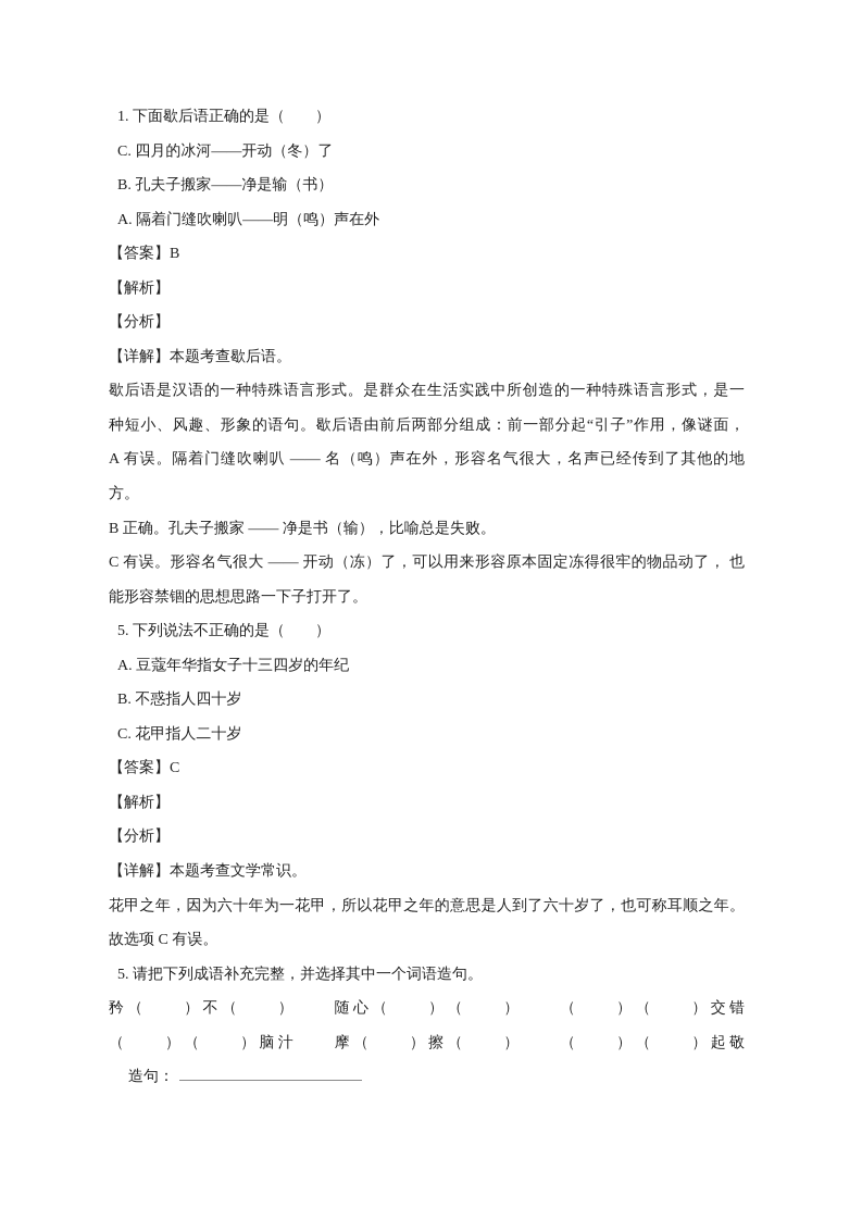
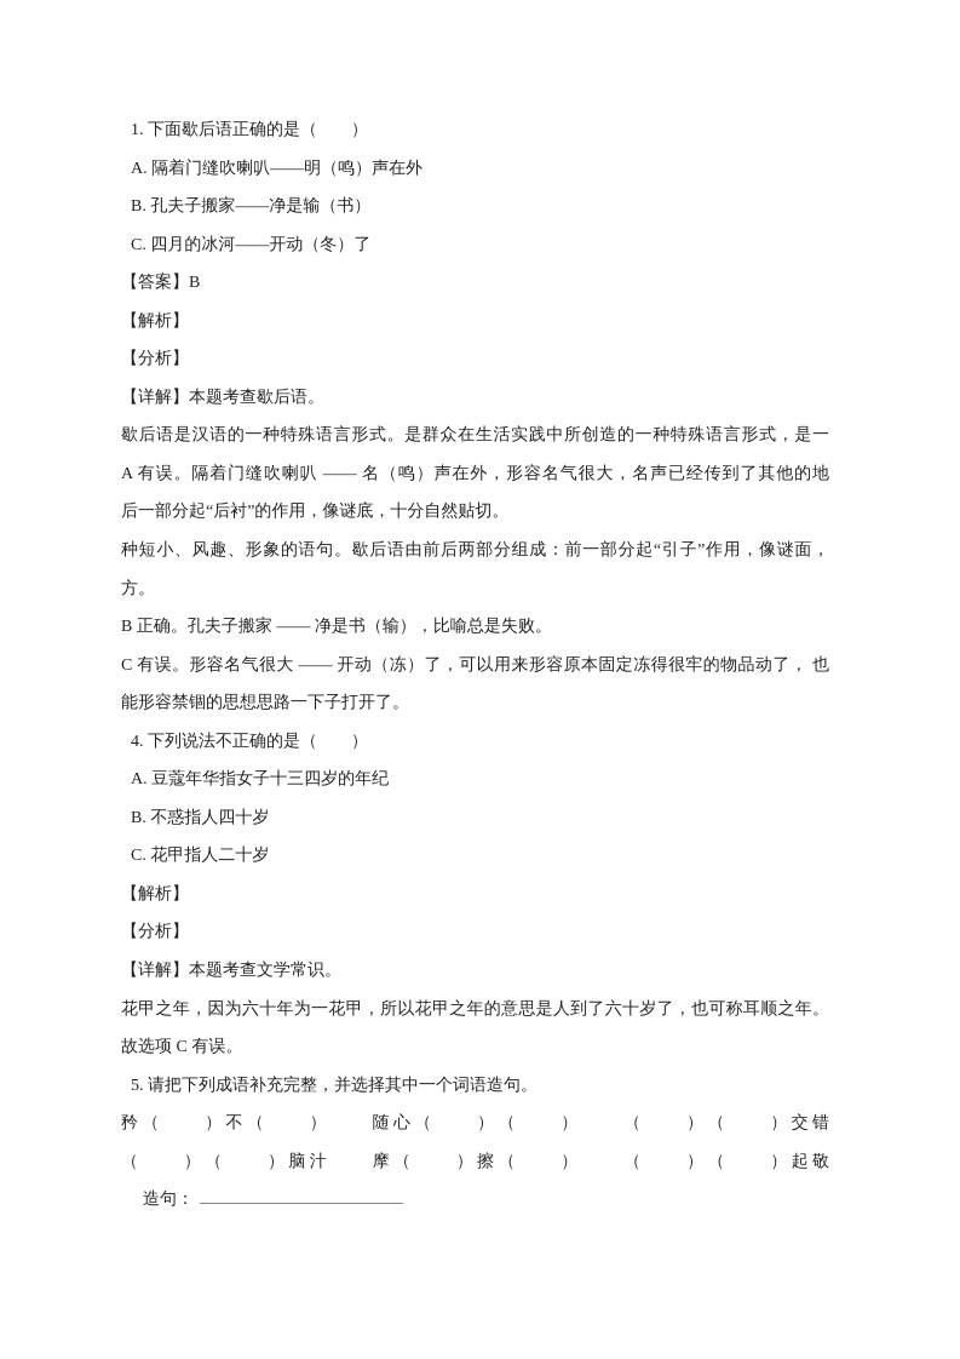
  1. 下面歇后语正确的是（ ）
- C. 四月的冰河——开动（冬）了
+ A. 隔着门缝吹喇叭——明（鸣）声在外
  B. 孔夫子搬家——净是输（书）
- A. 隔着门缝吹喇叭——明（鸣）声在外
+ C. 四月的冰河——开动（冬）了
  【答案】B
  【解析】
  【分析】
  【详解】本题考查歇后语。
  歇后语是汉语的一种特殊语言形式。是群众在生活实践中所创造的一种特殊语言形式，是一
- 种短小、风趣、形象的语句。歇后语由前后两部分组成：前一部分起“引子”作用，像谜面，
+ A 有误。隔着门缝吹喇叭 —— 名（鸣）声在外，形容名气很大，名声已经传到了其他的地
+ 后一部分起“后衬”的作用，像谜底，十分自然贴切。
- A 有误。隔着门缝吹喇叭 —— 名（鸣）声在外，形容名气很大，名声已经传到了其他的地
+ 种短小、风趣、形象的语句。歇后语由前后两部分组成：前一部分起“引子”作用，像谜面，
  方。
  B 正确。孔夫子搬家 —— 净是书（输），比喻总是失败。
  C 有误。形容名气很大 —— 开动（冻）了，可以用来形容原本固定冻得很牢的物品动了， 也
  能形容禁锢的思想思路一下子打开了。
- 5. 下列说法不正确的是（ ）
+ 4. 下列说法不正确的是（ ）
  A. 豆蔻年华指女子十三四岁的年纪
  B. 不惑指人四十岁
  C. 花甲指人二十岁
- 【答案】C
  【解析】
  【分析】
  【详解】本题考查文学常识。
  花甲之年，因为六十年为一花甲，所以花甲之年的意思是人到了六十岁了，也可称耳顺之年。
  故选项 C 有误。
  5. 请把下列成语补充完整，并选择其中一个词语造句。
  矜（ ）不（ ） 随心（ ）（ ） （ ）（ ）交错
  （ ）（ ）脑汁 摩（ ）擦（ ） （ ）（ ）起敬
  造句：
